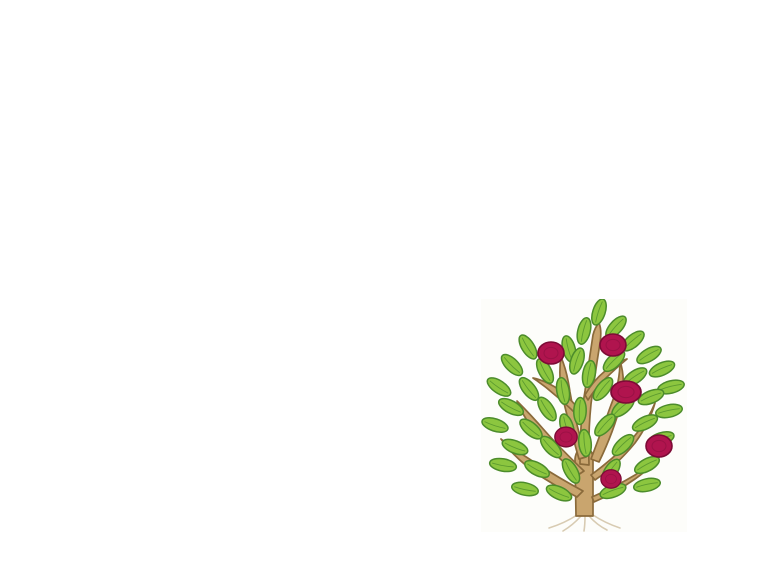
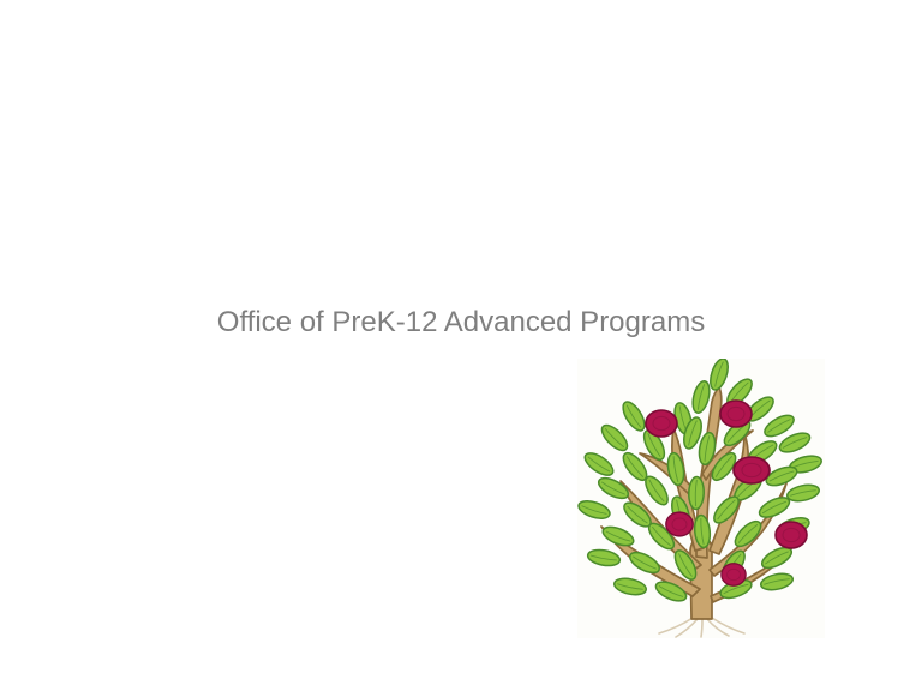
+ Office of PreK-12 Advanced Programs
